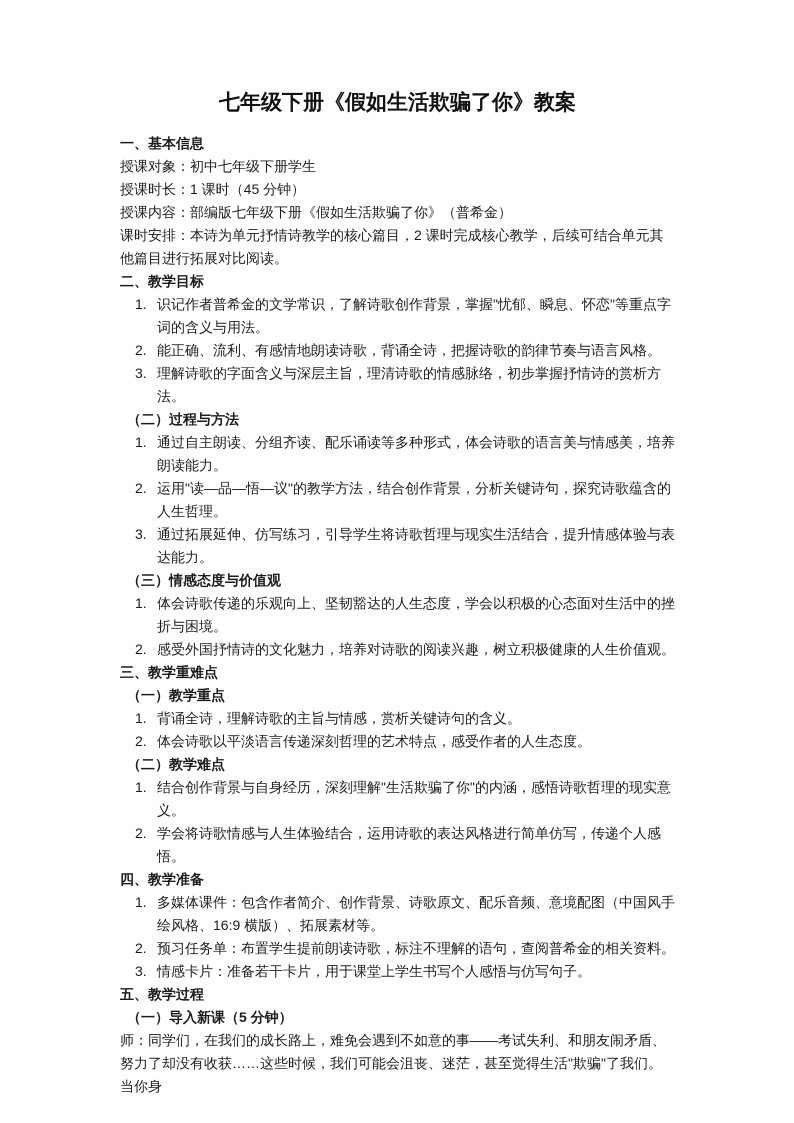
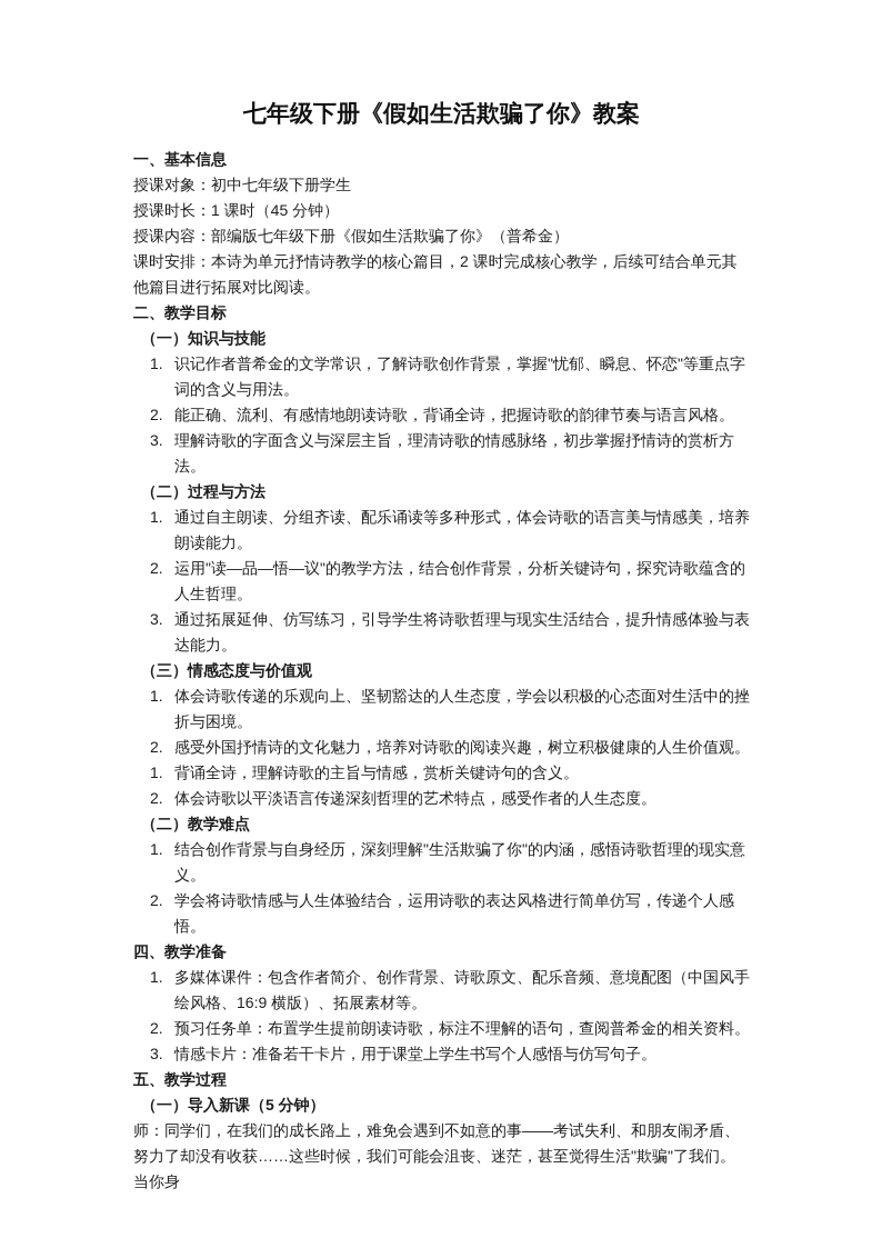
  七年级下册《假如生活欺骗了你》教案
  一、基本信息
  授课对象：初中七年级下册学生
  授课时长：1 课时（45 分钟）
  授课内容：部编版七年级下册《假如生活欺骗了你》（普希金）
  课时安排：本诗为单元抒情诗教学的核心篇目，2 课时完成核心教学，后续可结合单元其他篇目进行拓展对比阅读。
  二、教学目标
+ （一）知识与技能
  1.
  识记作者普希金的文学常识，了解诗歌创作背景，掌握"忧郁、瞬息、怀恋"等重点字词的含义与用法。
  2.
  能正确、流利、有感情地朗读诗歌，背诵全诗，把握诗歌的韵律节奏与语言风格。
  3.
  理解诗歌的字面含义与深层主旨，理清诗歌的情感脉络，初步掌握抒情诗的赏析方法。
  （二）过程与方法
  1.
  通过自主朗读、分组齐读、配乐诵读等多种形式，体会诗歌的语言美与情感美，培养朗读能力。
  2.
  运用"读—品—悟—议"的教学方法，结合创作背景，分析关键诗句，探究诗歌蕴含的人生哲理。
  3.
  通过拓展延伸、仿写练习，引导学生将诗歌哲理与现实生活结合，提升情感体验与表达能力。
  （三）情感态度与价值观
  1.
  体会诗歌传递的乐观向上、坚韧豁达的人生态度，学会以积极的心态面对生活中的挫折与困境。
  2.
  感受外国抒情诗的文化魅力，培养对诗歌的阅读兴趣，树立积极健康的人生价值观。
- 三、教学重难点
- （一）教学重点
  1.
  背诵全诗，理解诗歌的主旨与情感，赏析关键诗句的含义。
  2.
  体会诗歌以平淡语言传递深刻哲理的艺术特点，感受作者的人生态度。
  （二）教学难点
  1.
  结合创作背景与自身经历，深刻理解"生活欺骗了你"的内涵，感悟诗歌哲理的现实意义。
  2.
  学会将诗歌情感与人生体验结合，运用诗歌的表达风格进行简单仿写，传递个人感悟。
  四、教学准备
  1.
  多媒体课件：包含作者简介、创作背景、诗歌原文、配乐音频、意境配图（中国风手绘风格、16:9 横版）、拓展素材等。
  2.
  预习任务单：布置学生提前朗读诗歌，标注不理解的语句，查阅普希金的相关资料。
  3.
  情感卡片：准备若干卡片，用于课堂上学生书写个人感悟与仿写句子。
  五、教学过程
  （一）导入新课（5 分钟）
  师：同学们，在我们的成长路上，难免会遇到不如意的事——考试失利、和朋友闹矛盾、努力了却没有收获……这些时候，我们可能会沮丧、迷茫，甚至觉得生活"欺骗"了我们。当你身
